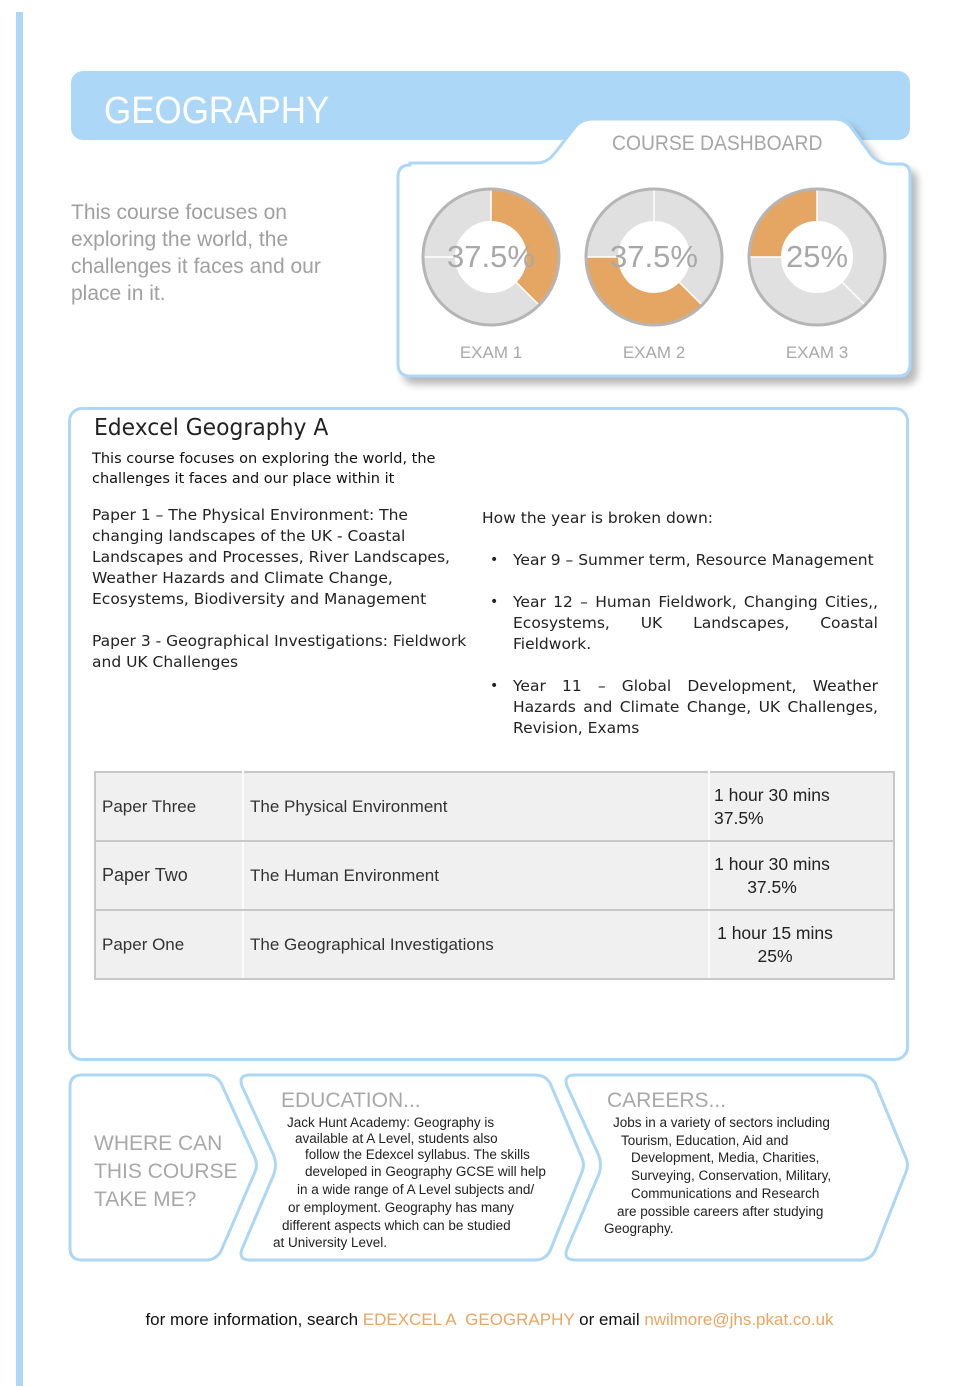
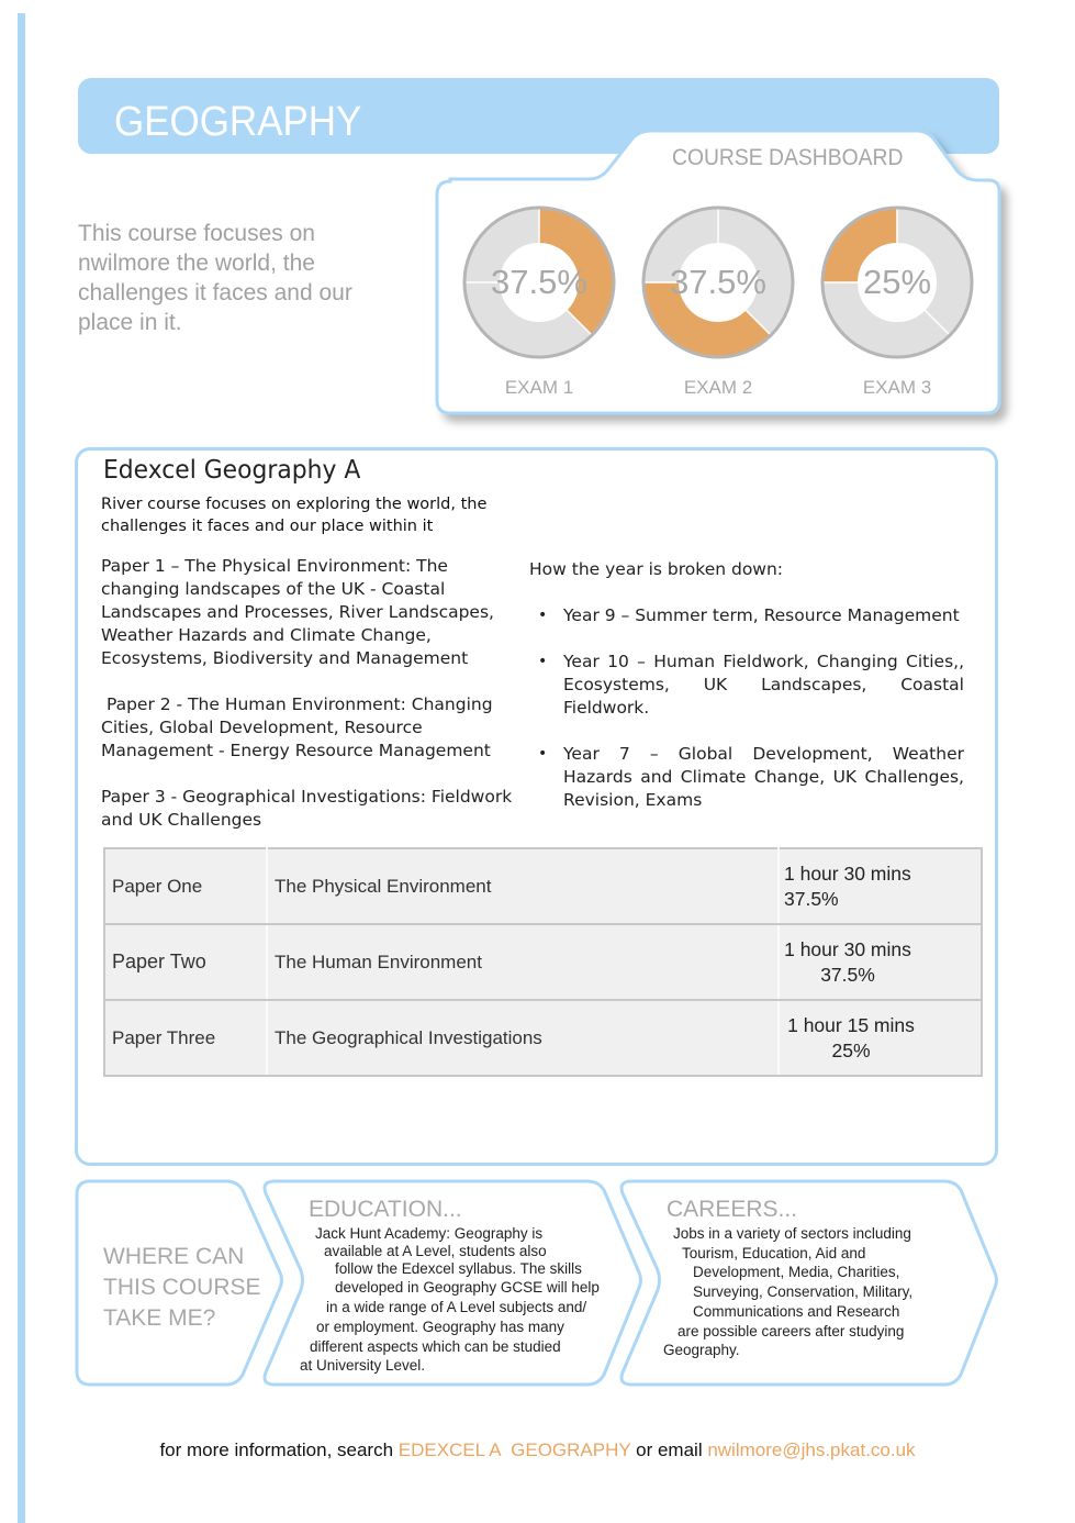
  GEOGRAPHY
  COURSE DASHBOARD
- This course focuses on exploring the world, the challenges it faces and our place in it.
+ This course focuses on nwilmore the world, the challenges it faces and our place in it.
  37.5%
  EXAM 1
  37.5%
  EXAM 2
  25%
  EXAM 3
  Edexcel Geography A
- This course focuses on exploring the world, the challenges it faces and our place within it
+ River course focuses on exploring the world, the challenges it faces and our place within it
  Paper 1 – The Physical Environment: The changing landscapes of the UK - Coastal Landscapes and Processes, River Landscapes, Weather Hazards and Climate Change, Ecosystems, Biodiversity and Management
+ Paper 2 - The Human Environment: Changing Cities, Global Development, Resource Management - Energy Resource Management
  Paper 3 - Geographical Investigations: Fieldwork and UK Challenges
  How the year is broken down:
  •
  Year 9 – Summer term, Resource Management
  •
- Year 12 – Human Fieldwork, Changing Cities,, Ecosystems, UK Landscapes, Coastal Fieldwork.
+ Year 10 – Human Fieldwork, Changing Cities,, Ecosystems, UK Landscapes, Coastal Fieldwork.
  •
- Year 11 – Global Development, Weather Hazards and Climate Change, UK Challenges, Revision, Exams
+ Year 7 – Global Development, Weather Hazards and Climate Change, UK Challenges, Revision, Exams
- Paper Three	The Physical Environment	1 hour 30 mins 37.5%
+ Paper One	The Physical Environment	1 hour 30 mins 37.5%
  Paper Two	The Human Environment	1 hour 30 mins 37.5%
- Paper One	The Geographical Investigations	1 hour 15 mins 25%
+ Paper Three	The Geographical Investigations	1 hour 15 mins 25%
  WHERE CAN
  THIS COURSE
  TAKE ME?
  EDUCATION...
  Jack Hunt Academy: Geography is
  available at A Level, students also
  follow the Edexcel syllabus. The skills
  developed in Geography GCSE will help
  in a wide range of A Level subjects and/
  or employment. Geography has many
  different aspects which can be studied
  at University Level.
  CAREERS...
  Jobs in a variety of sectors including
  Tourism, Education, Aid and
  Development, Media, Charities,
  Surveying, Conservation, Military,
  Communications and Research
  are possible careers after studying
  Geography.
  for more information, search EDEXCEL A GEOGRAPHY or email nwilmore@jhs.pkat.co.uk
